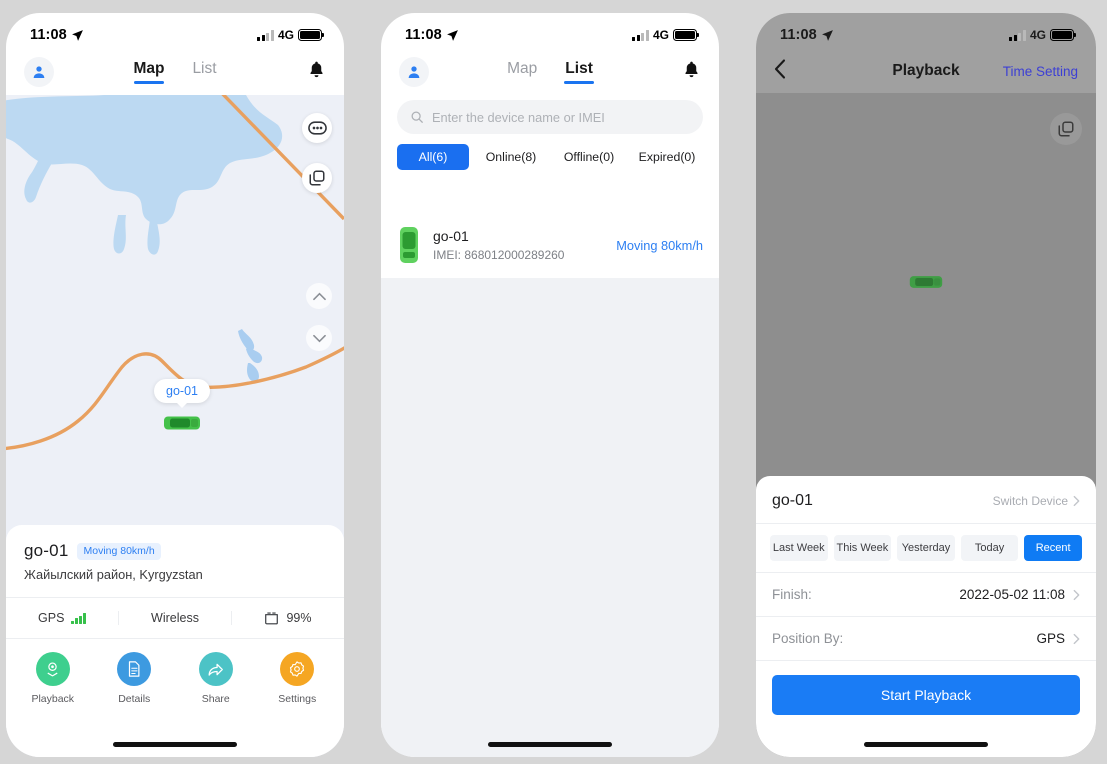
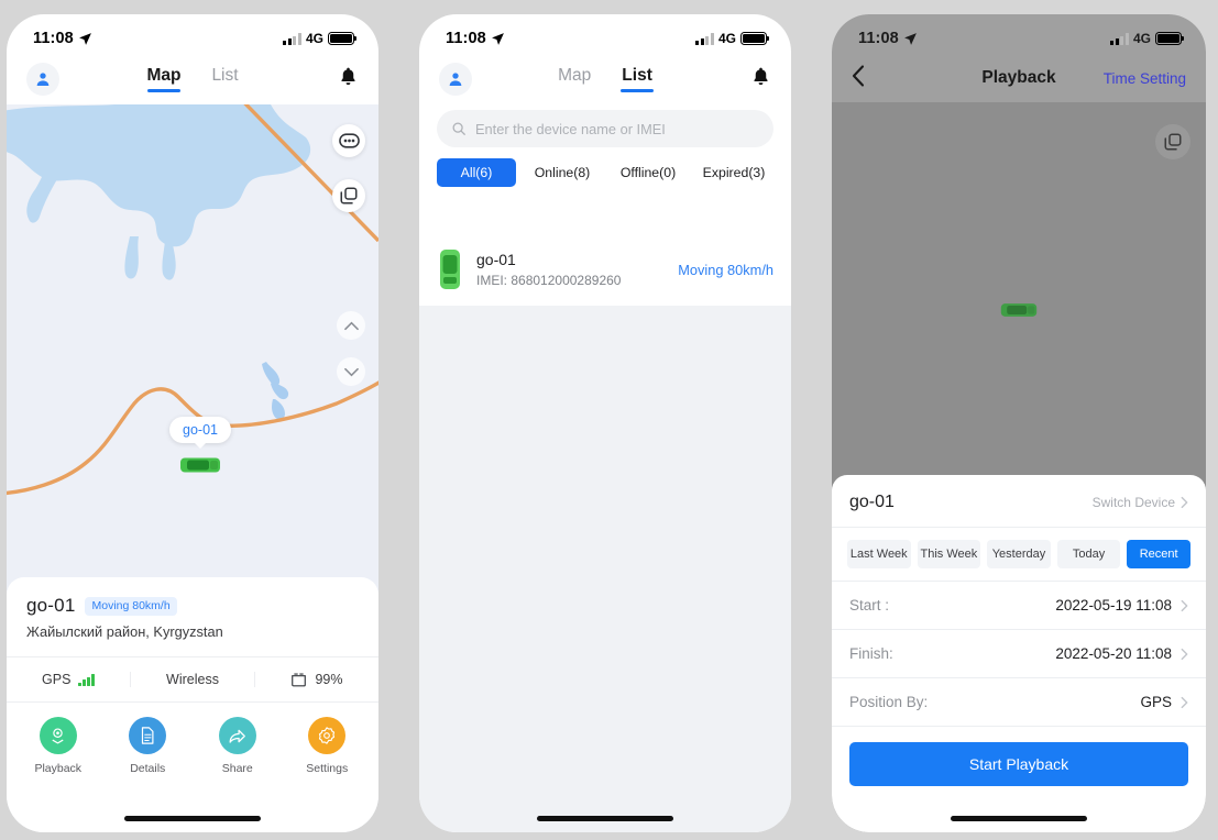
  11:08
  4G
  Map
  List
  go-01
  go-01
  Moving 80km/h
  Жайылский район, Kyrgyzstan
  GPS
  Wireless
  99%
  Playback
  Details
  Share
  Settings
  11:08
  4G
  Map
  List
  Enter the device name or IMEI
  All(6)
  Online(8)
  Offline(0)
- Expired(0)
+ Expired(3)
  go-01
  IMEI: 868012000289260
  Moving 80km/h
  11:08
  4G
  Playback
  Time Setting
  go-01
  Switch Device
  Last Week
  This Week
  Yesterday
  Today
  Recent
+ Start :
+ 2022-05-19 11:08
  Finish:
- 2022-05-02 11:08
+ 2022-05-20 11:08
  Position By:
  GPS
  Start Playback
